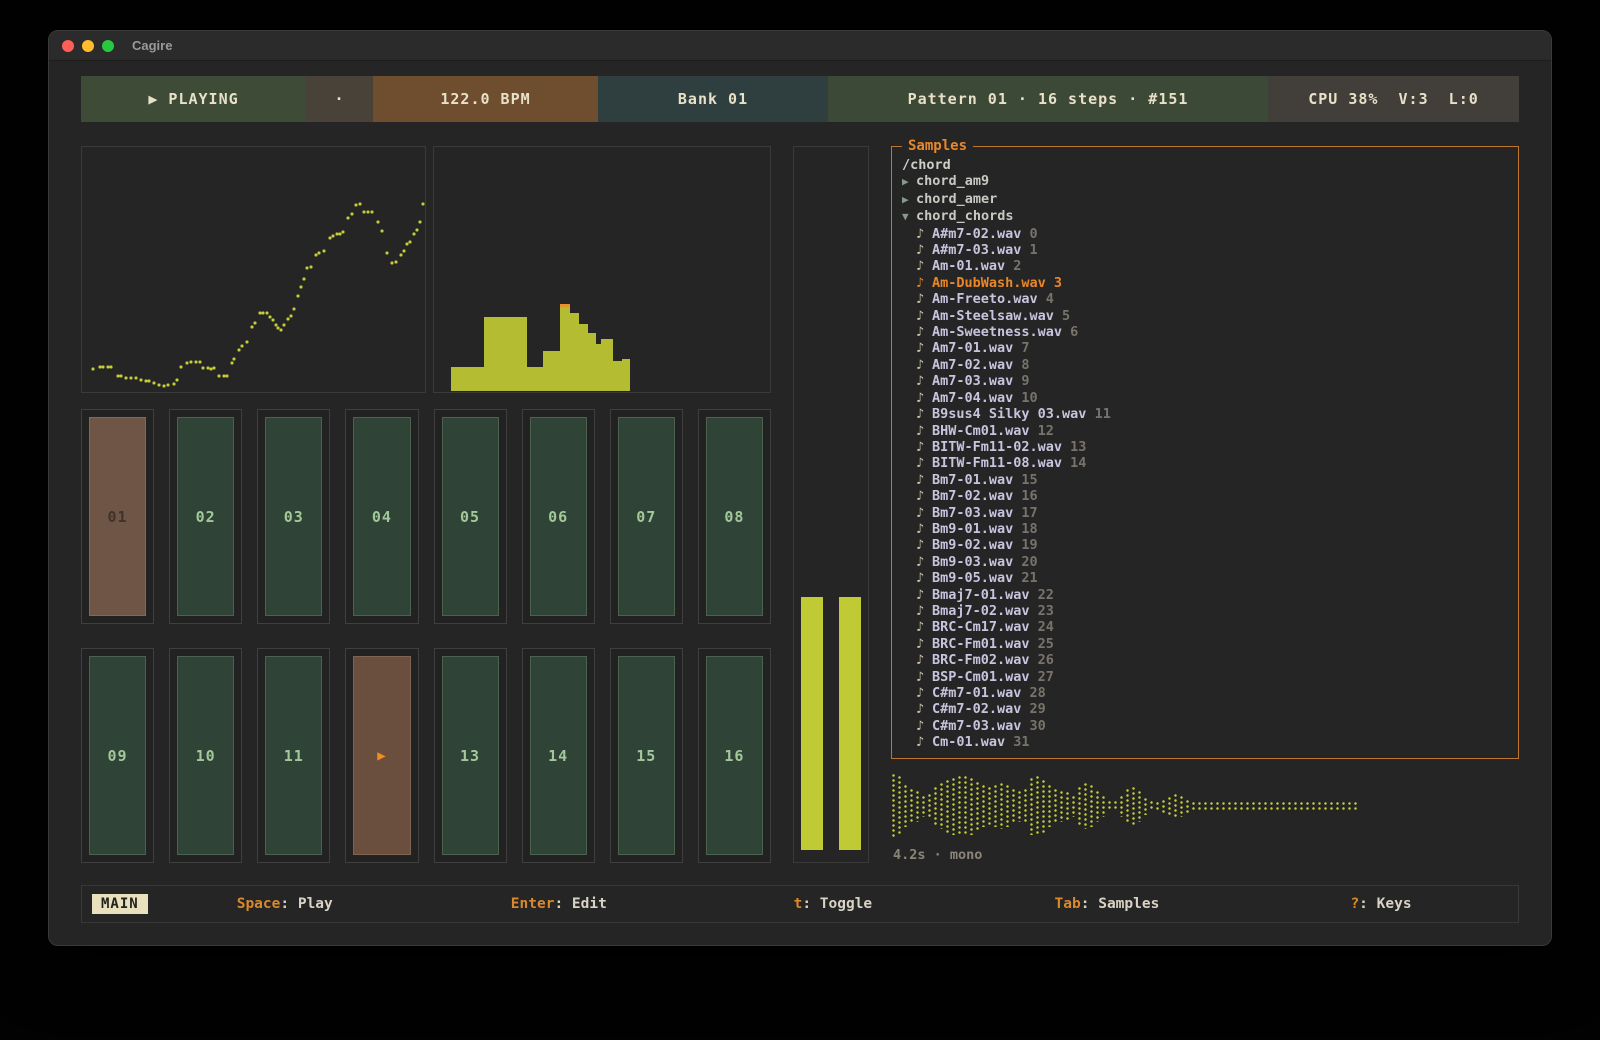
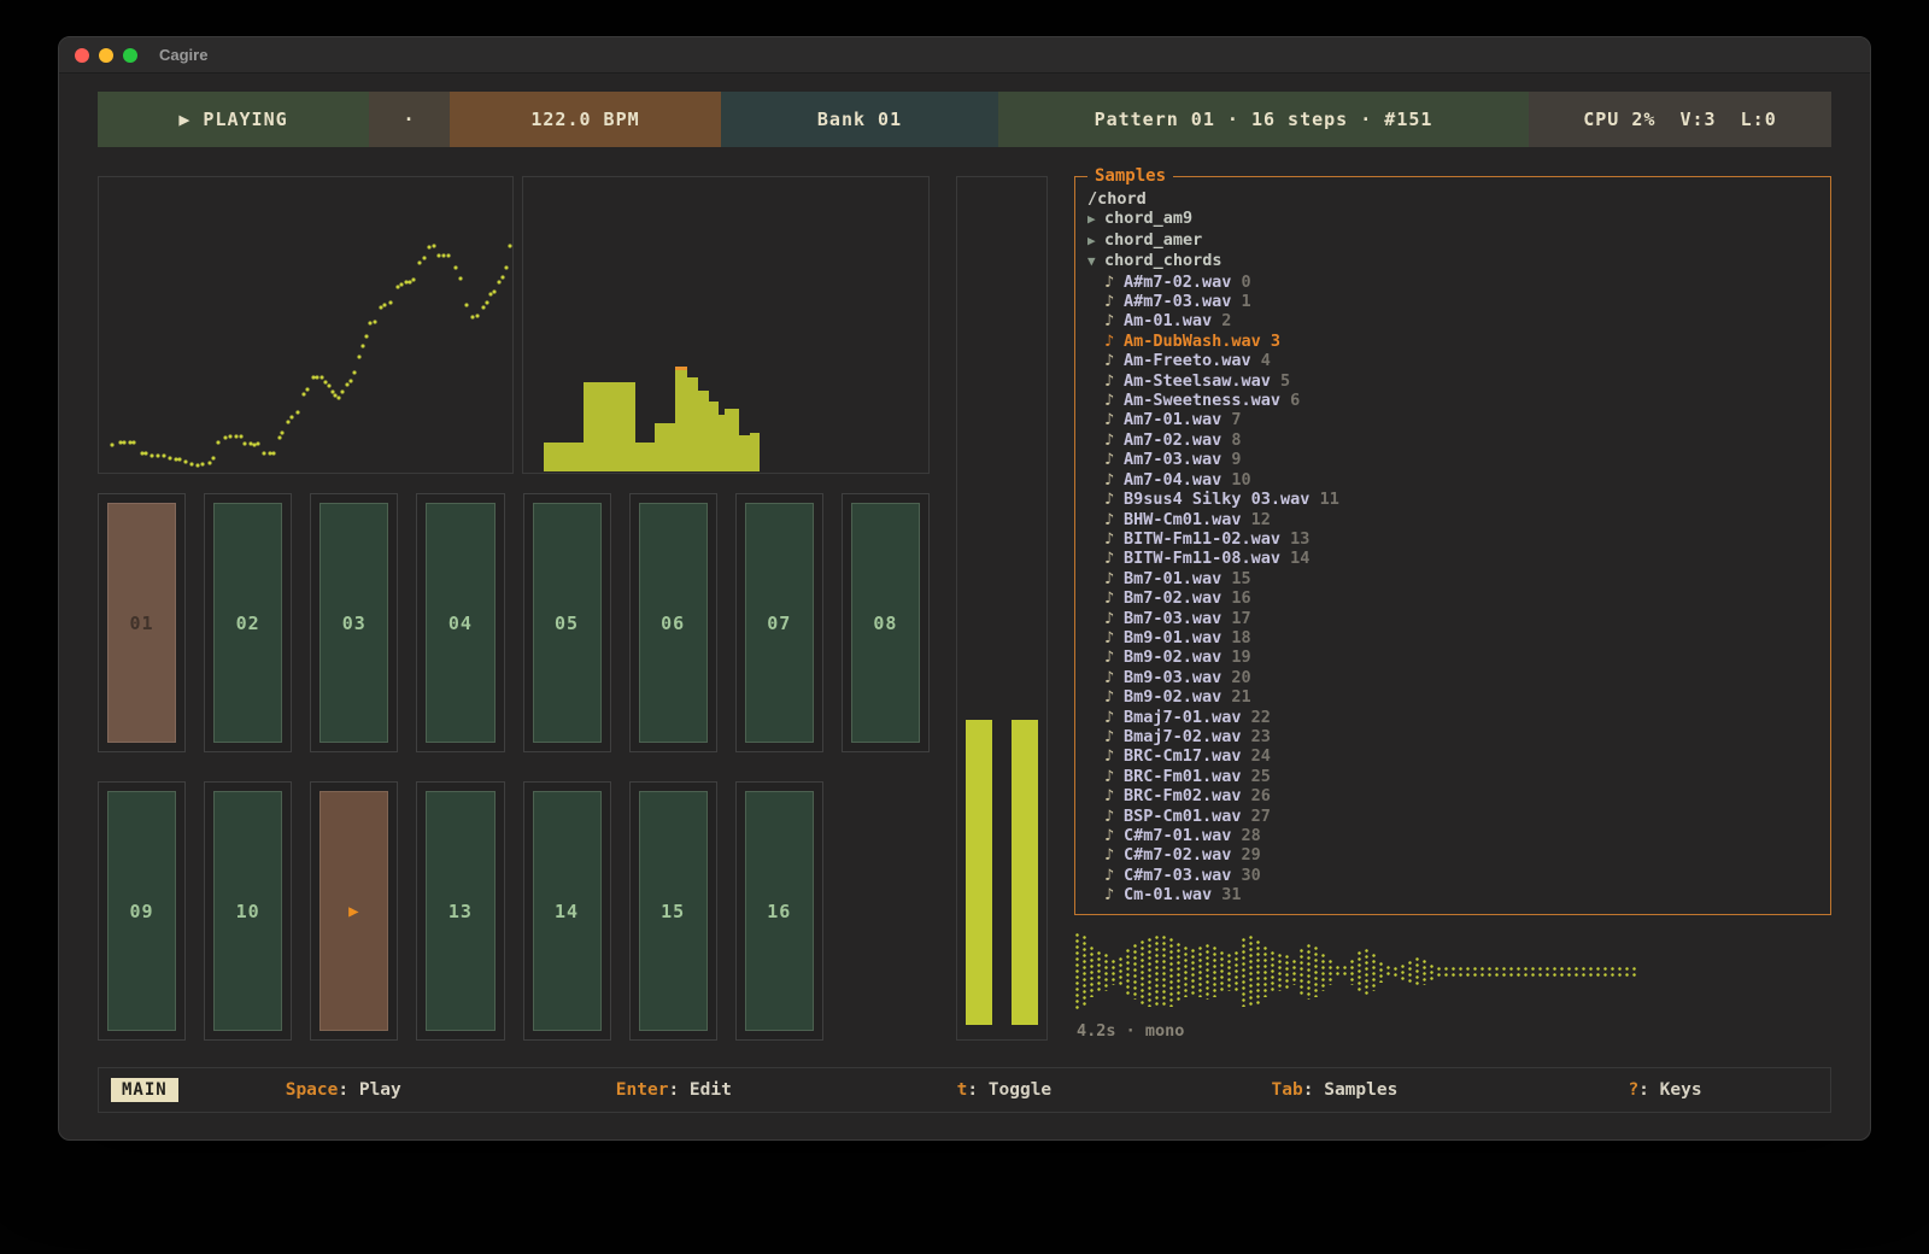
  Cagire
  ▶ PLAYING
  ·
  122.0 BPM
  Bank 01
  Pattern 01 · 16 steps · #151
- CPU 38% V:3 L:0
+ CPU 2% V:3 L:0
  01
  02
  03
  04
  05
  06
  07
  08
  09
  10
- 11
  ▶
  13
  14
  15
  16
  Samples
  /chord
  ▶ chord_am9
  ▶ chord_amer
  ▼ chord_chords
  ♪ A#m7-02.wav 0
  ♪ A#m7-03.wav 1
  ♪ Am-01.wav 2
  ♪ Am-DubWash.wav 3
  ♪ Am-Freeto.wav 4
  ♪ Am-Steelsaw.wav 5
  ♪ Am-Sweetness.wav 6
  ♪ Am7-01.wav 7
  ♪ Am7-02.wav 8
  ♪ Am7-03.wav 9
  ♪ Am7-04.wav 10
  ♪ B9sus4 Silky 03.wav 11
  ♪ BHW-Cm01.wav 12
  ♪ BITW-Fm11-02.wav 13
  ♪ BITW-Fm11-08.wav 14
  ♪ Bm7-01.wav 15
  ♪ Bm7-02.wav 16
  ♪ Bm7-03.wav 17
  ♪ Bm9-01.wav 18
  ♪ Bm9-02.wav 19
  ♪ Bm9-03.wav 20
- ♪ Bm9-05.wav 21
+ ♪ Bm9-02.wav 21
  ♪ Bmaj7-01.wav 22
  ♪ Bmaj7-02.wav 23
  ♪ BRC-Cm17.wav 24
  ♪ BRC-Fm01.wav 25
  ♪ BRC-Fm02.wav 26
  ♪ BSP-Cm01.wav 27
  ♪ C#m7-01.wav 28
  ♪ C#m7-02.wav 29
  ♪ C#m7-03.wav 30
  ♪ Cm-01.wav 31
  4.2s · mono
  MAIN
  Space: Play
  Enter: Edit
  t: Toggle
  Tab: Samples
  ?: Keys
